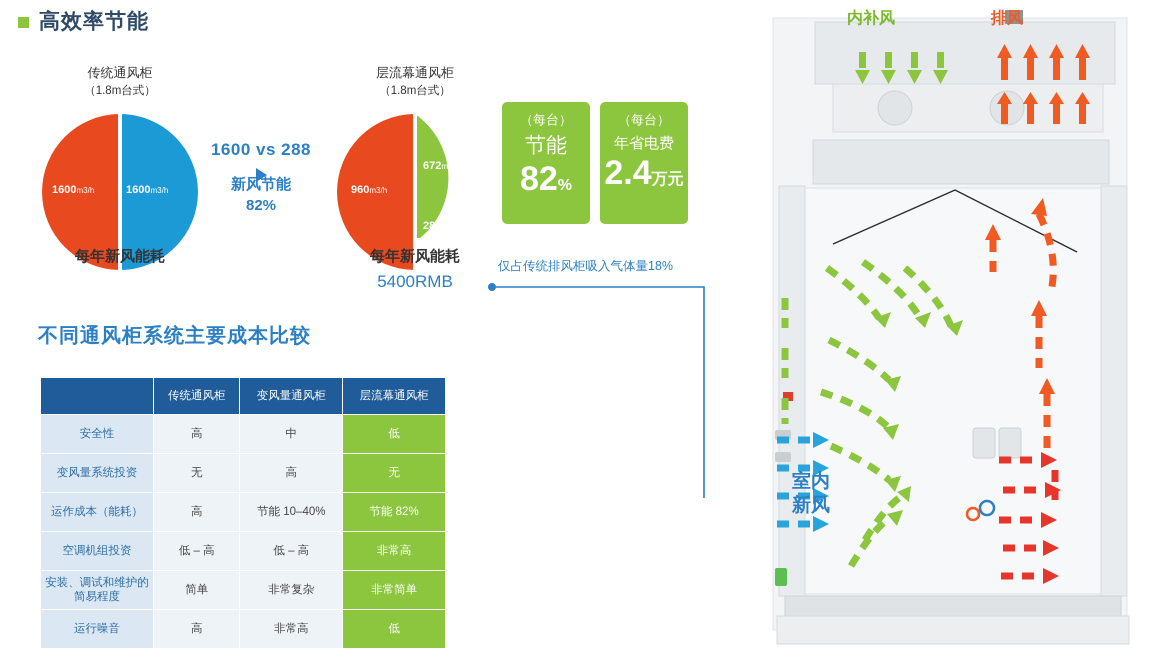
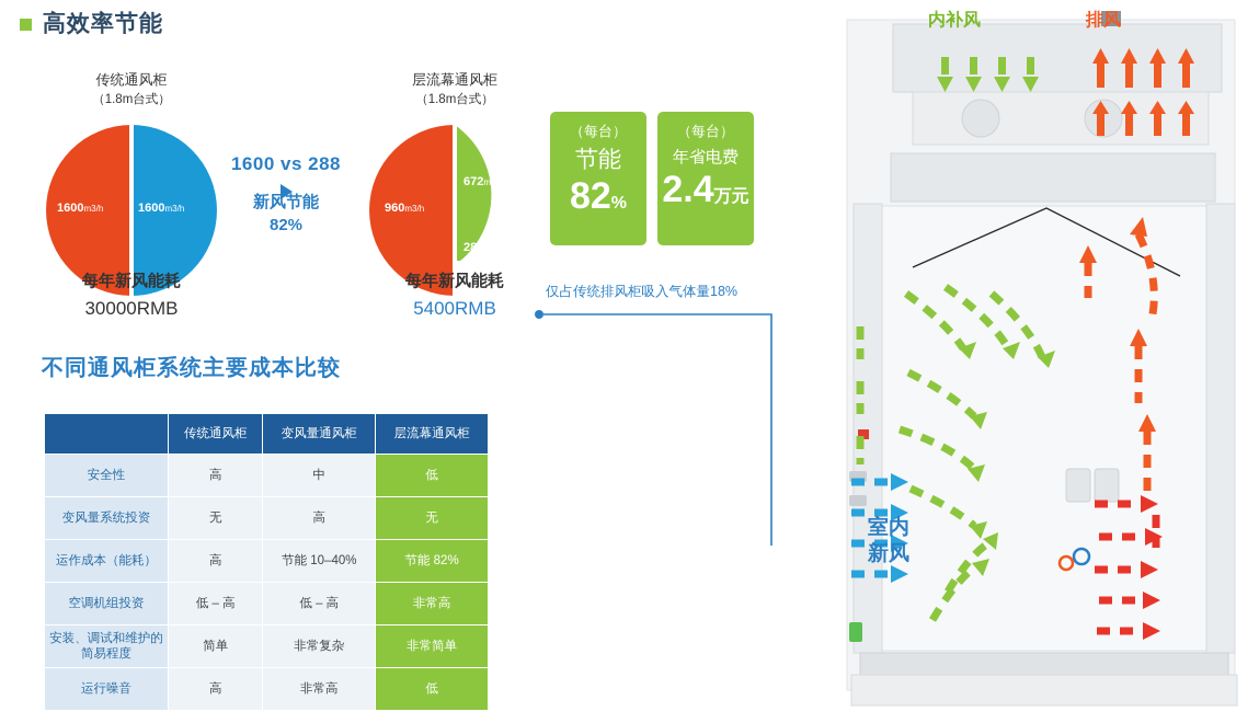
  高效率节能
  传统通风柜
  （1.8m台式）
  1600m3/h
  1600m3/h
  每年新风能耗
+ 30000RMB
  1600 vs 288
  新风节能
  82%
  层流幕通风柜
  （1.8m台式）
  960m3/h
  672m3/h
  每年新风能耗
  5400RMB
  （每台）
  节能
  82%
  （每台）
  年省电费
  2.4万元
  仅占传统排风柜吸入气体量18%
  不同通风柜系统主要成本比较
  	传统通风柜	变风量通风柜	层流幕通风柜
  安全性	高	中	低
  变风量系统投资	无	高	无
  运作成本（能耗）	高	节能 10–40%	节能 82%
  空调机组投资	低 – 高	低 – 高	非常高
  安装、调试和维护的简易程度	简单	非常复杂	非常简单
  运行噪音	高	非常高	低
  内补风
  排风
  室内
  新风
